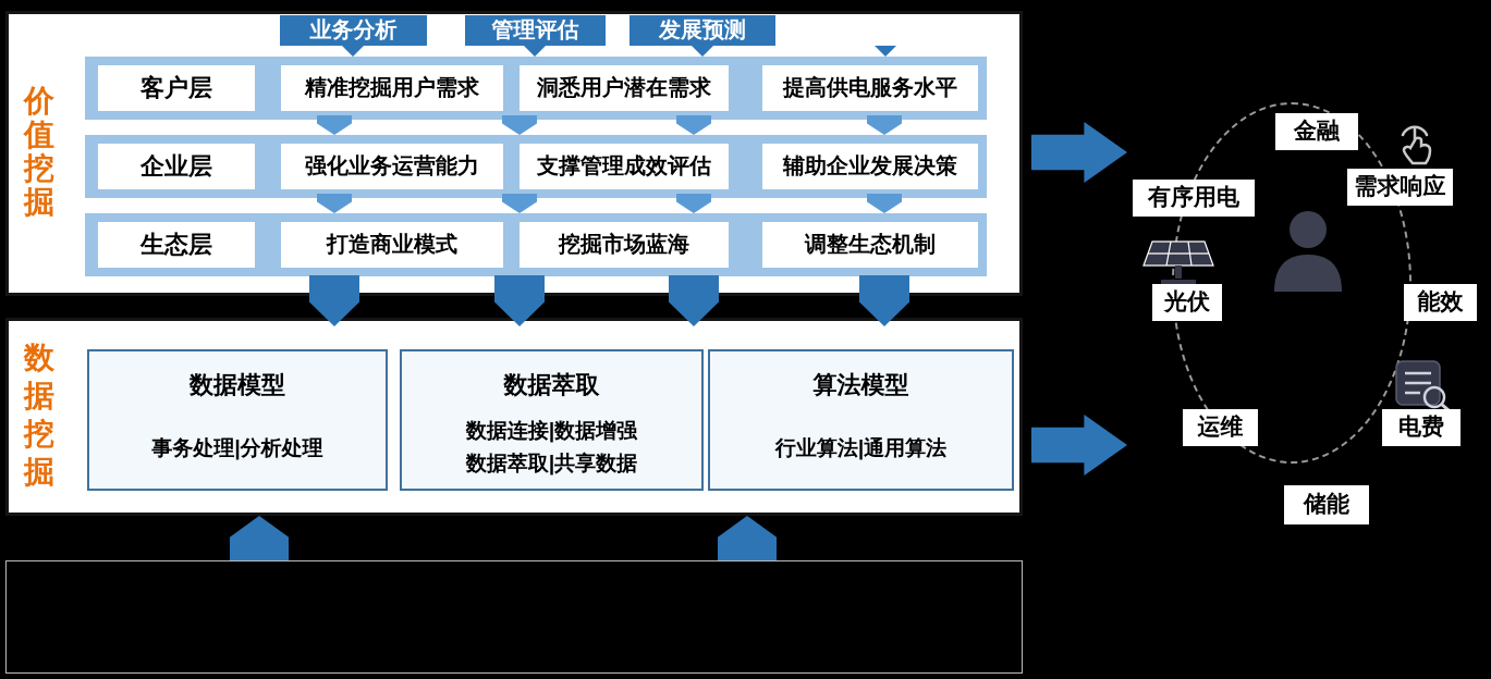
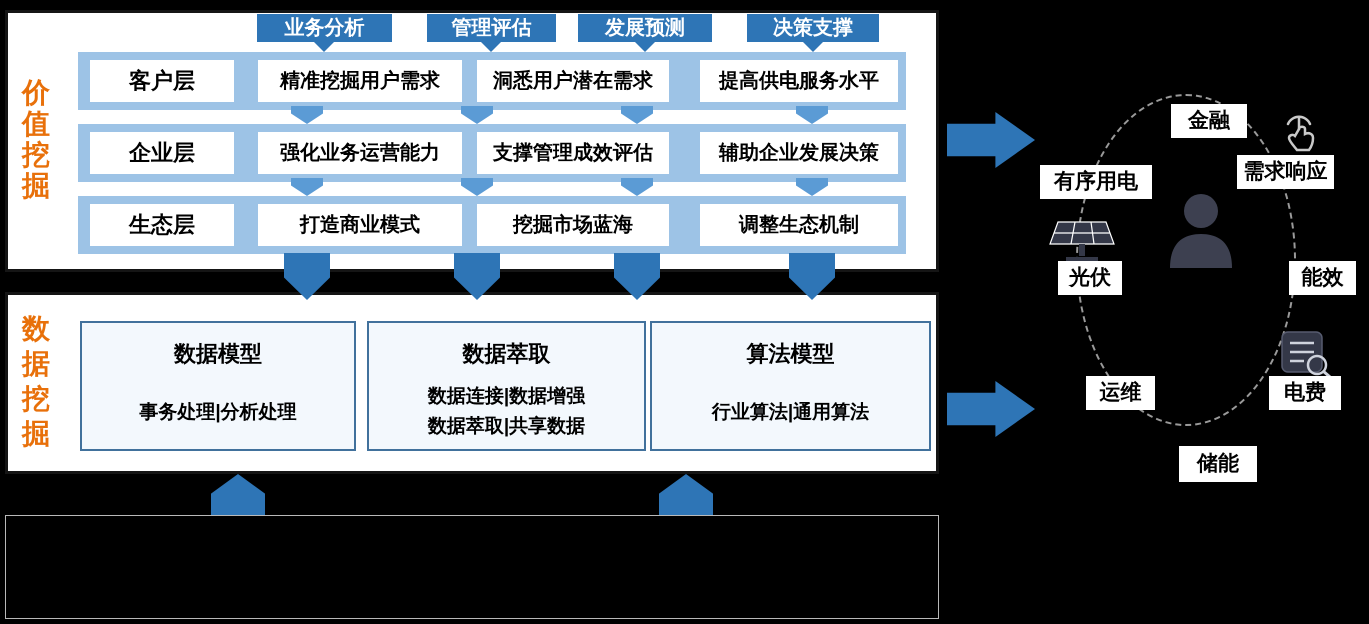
  价值挖掘
  业务分析
  管理评估
  发展预测
+ 决策支撑
  客户层
  精准挖掘用户需求
  洞悉用户潜在需求
  提高供电服务水平
  企业层
  强化业务运营能力
  支撑管理成效评估
  辅助企业发展决策
  生态层
  打造商业模式
  挖掘市场蓝海
  调整生态机制
  数据挖掘
  数据模型
  事务处理|分析处理
  数据萃取
  数据连接|数据增强
  数据萃取|共享数据
  算法模型
  行业算法|通用算法
  金融
  需求响应
  有序用电
  能效
  光伏
  电费
  运维
  储能
